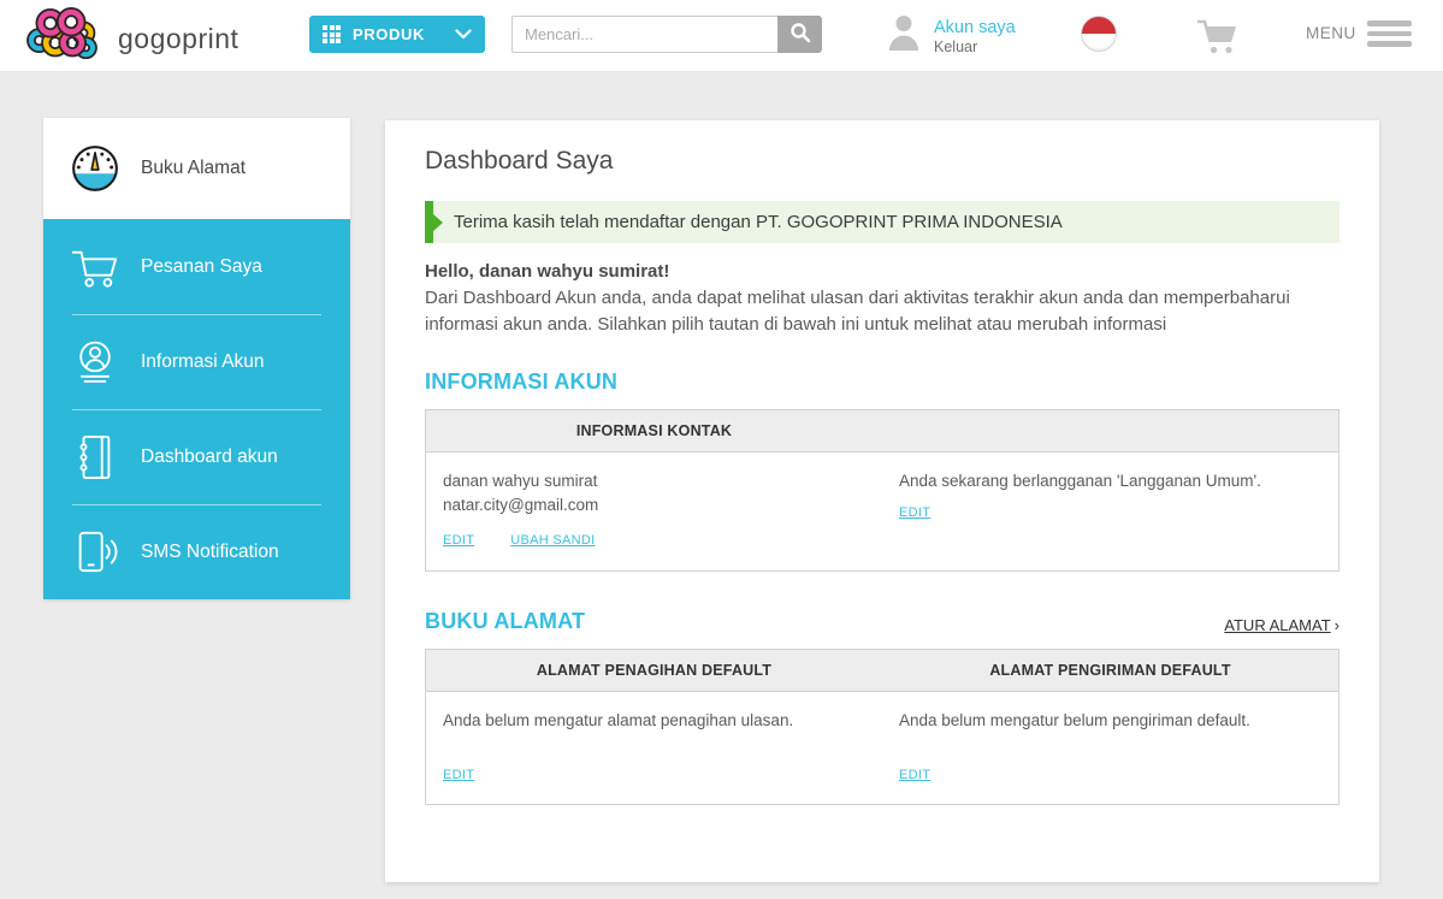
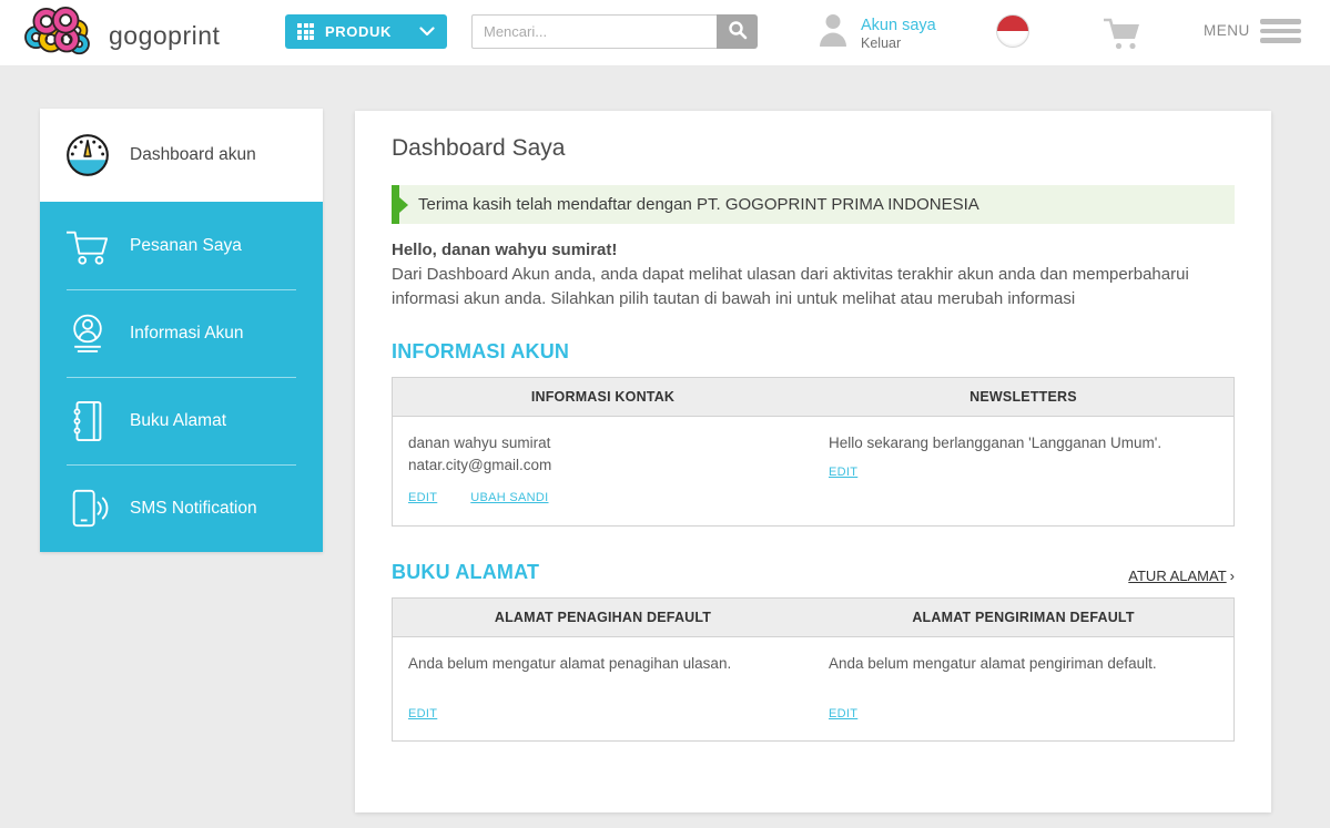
  gogoprint
  PRODUK
  Mencari...
  Akun saya
  Keluar
  MENU
- Buku Alamat
+ Dashboard akun
  Pesanan Saya
  Informasi Akun
- Dashboard akun
+ Buku Alamat
  SMS Notification
  Dashboard Saya
  Terima kasih telah mendaftar dengan PT. GOGOPRINT PRIMA INDONESIA
  Hello, danan wahyu sumirat!
  Dari Dashboard Akun anda, anda dapat melihat ulasan dari aktivitas terakhir akun anda dan memperbaharui informasi akun anda. Silahkan pilih tautan di bawah ini untuk melihat atau merubah informasi
  INFORMASI AKUN
  INFORMASI KONTAK
+ NEWSLETTERS
  danan wahyu sumirat
  natar.city@gmail.com
  EDIT
  UBAH SANDI
- Anda sekarang berlangganan 'Langganan Umum'.
+ Hello sekarang berlangganan 'Langganan Umum'.
  EDIT
  BUKU ALAMAT
  ATUR ALAMAT ›
  ALAMAT PENAGIHAN DEFAULT
  ALAMAT PENGIRIMAN DEFAULT
  Anda belum mengatur alamat penagihan ulasan.
  EDIT
- Anda belum mengatur belum pengiriman default.
+ Anda belum mengatur alamat pengiriman default.
  EDIT
